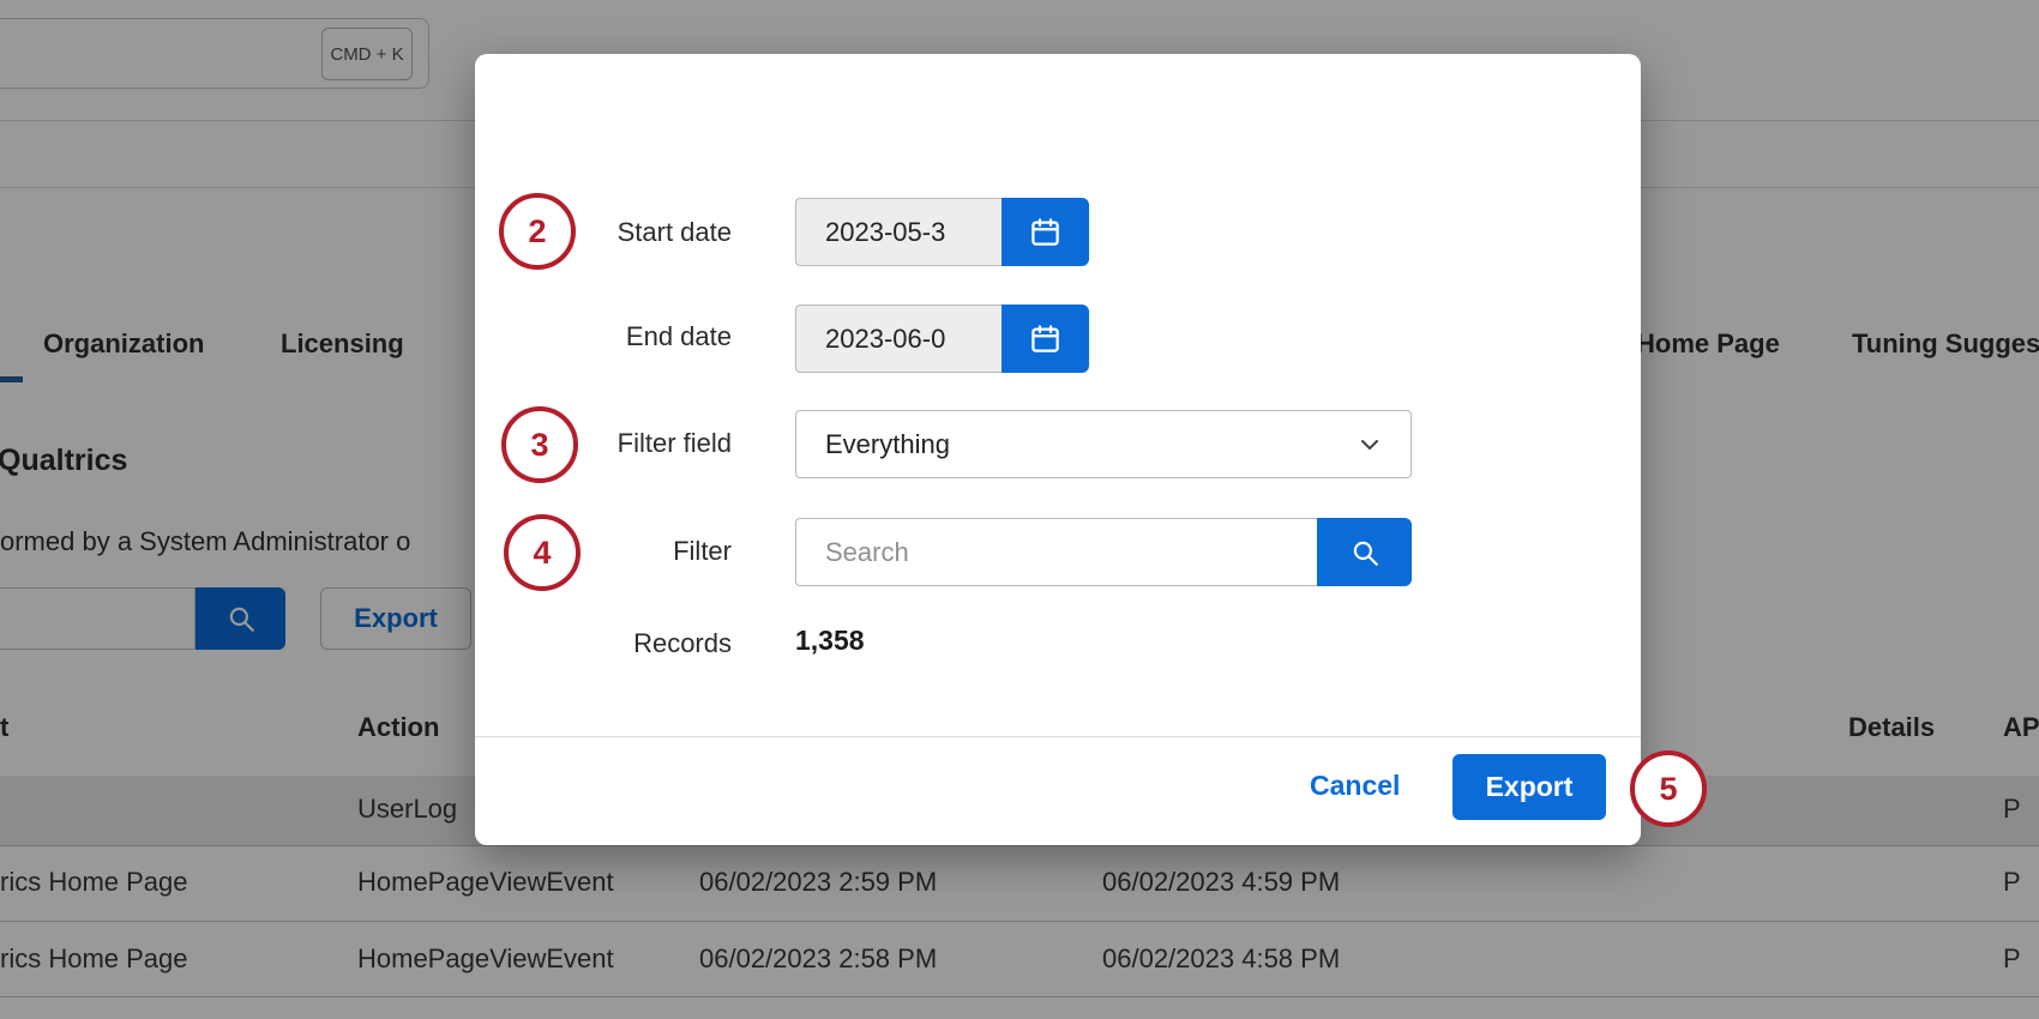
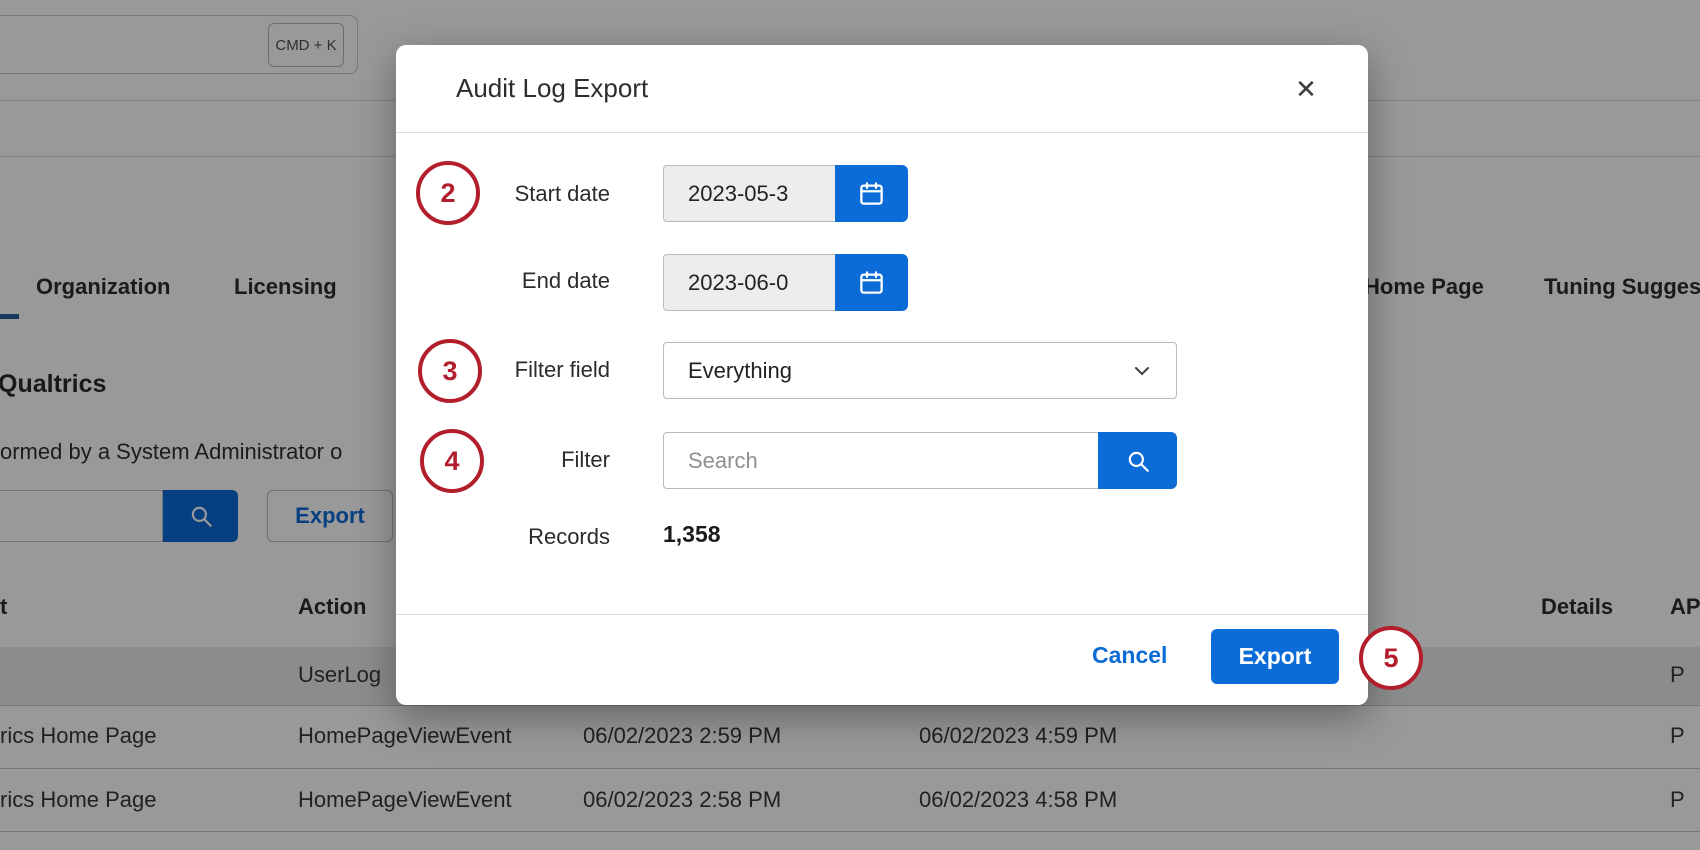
  CMD + K
  Organization
  Licensing
  Home Page
  Tuning Sugges
  Qualtrics
  ormed by a System Administrator o
  Export
  t
  Action
  Details
  UserLog
  P
  rics Home Page
  HomePageViewEvent
  06/02/2023 2:59 PM
  06/02/2023 4:59 PM
  P
  rics Home Page
  HomePageViewEvent
  06/02/2023 2:58 PM
  06/02/2023 4:58 PM
  P
+ Audit Log Export
+ ✕
  2
  3
  4
  Start date
  2023-05-3
  End date
  2023-06-0
  Filter field
  Everything
  Filter
  Search
  Records
  1,358
  Cancel
  Export
  5
